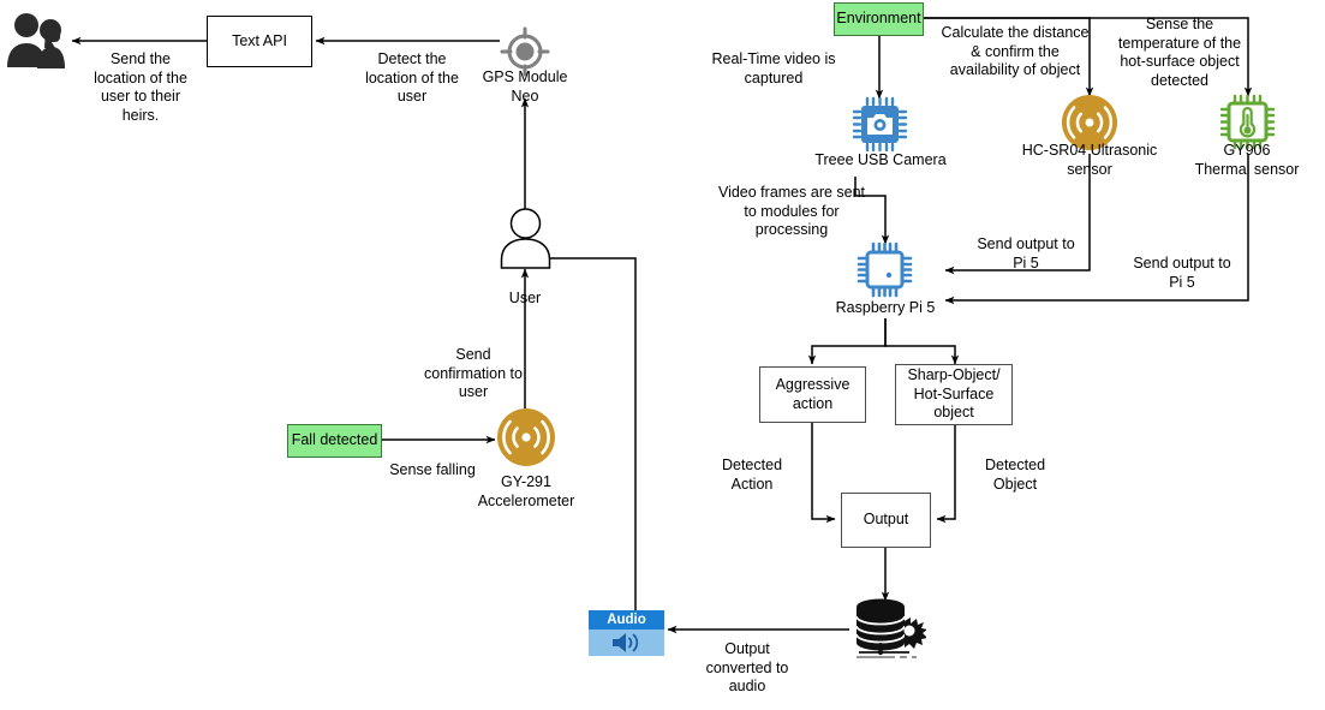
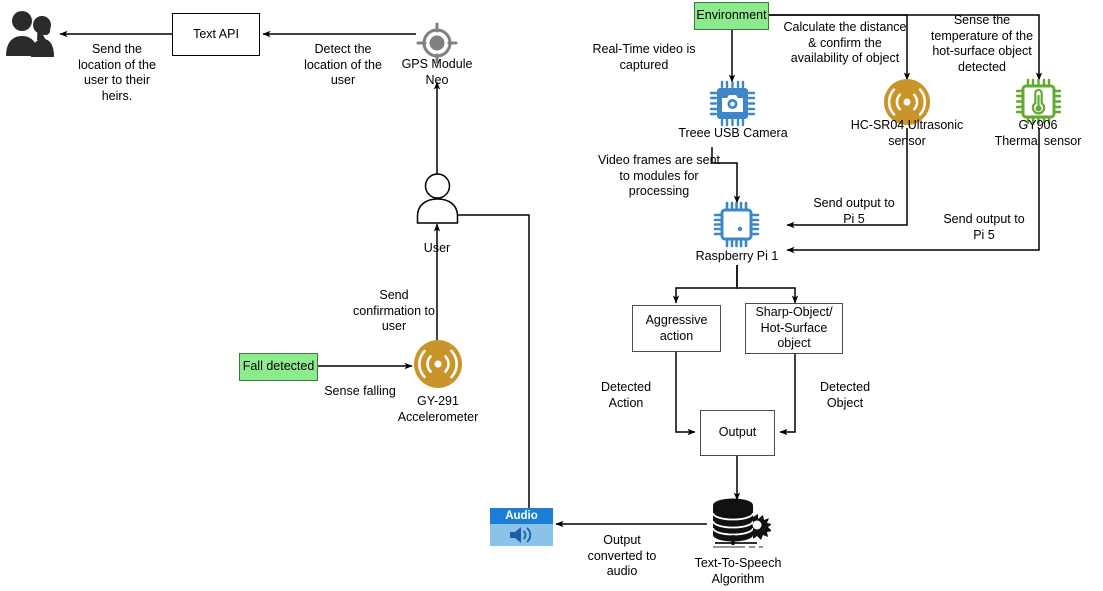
  Text API
  GPS Module
  Neo
  User
  Fall detected
  GY-291
  Accelerometer
  Environment
  Treee USB Camera
  HC-SR04 Ultrasonic
  sensor
  GY906
  Thermal sensor
- Raspberry Pi 5
+ Raspberry Pi 1
  Aggressive
  action
  Sharp-Object/
  Hot-Surface
  object
  Output
+ Text-To-Speech
+ Algorithm
  Audio
  Send the
  location of the
  user to their
  heirs.
  Detect the
  location of the
  user
  Send
  confirmation to
  user
  Sense falling
  Real-Time video is
  captured
  Calculate the distance
  & confirm the
  availability of object
  Sense the
  temperature of the
  hot-surface object
  detected
  Video frames are sent
  to modules for
  processing
  Send output to
  Pi 5
  Send output to
  Pi 5
  Detected
  Action
  Detected
  Object
  Output
  converted to
  audio
